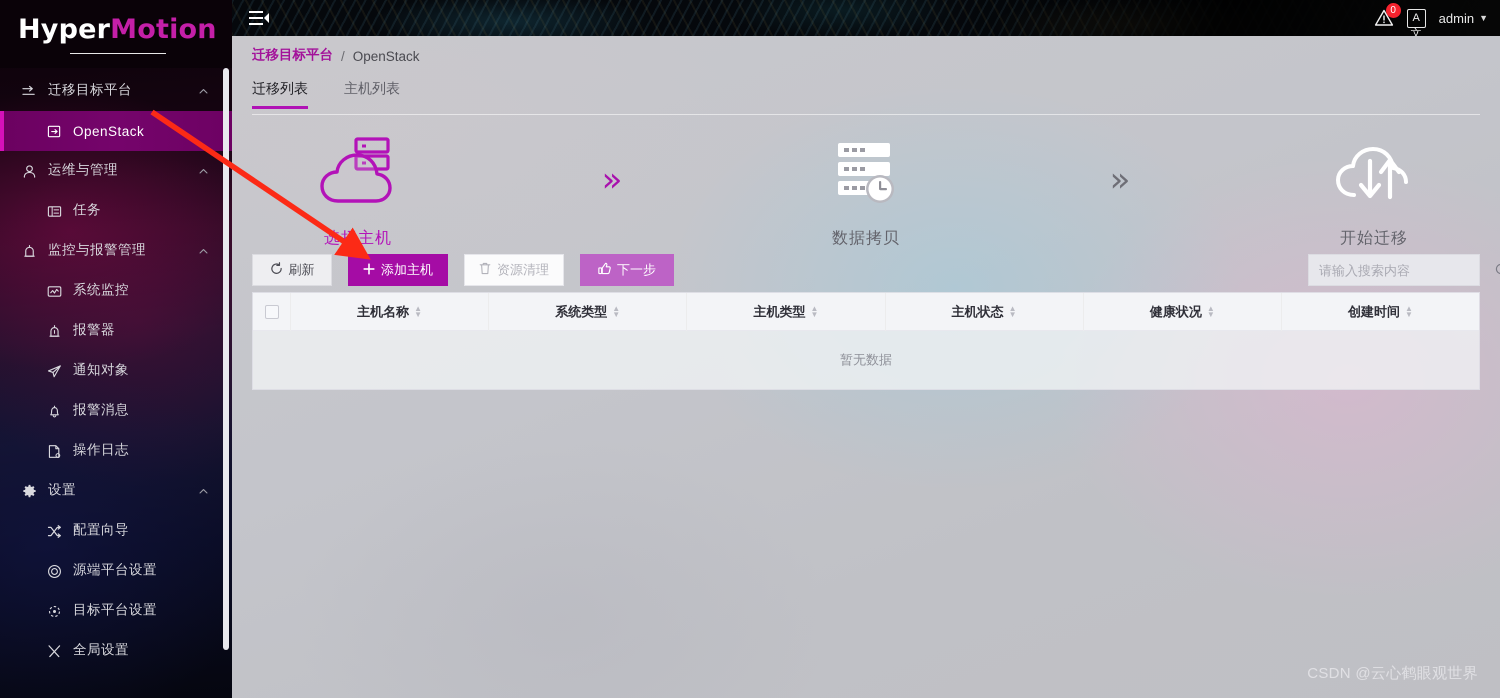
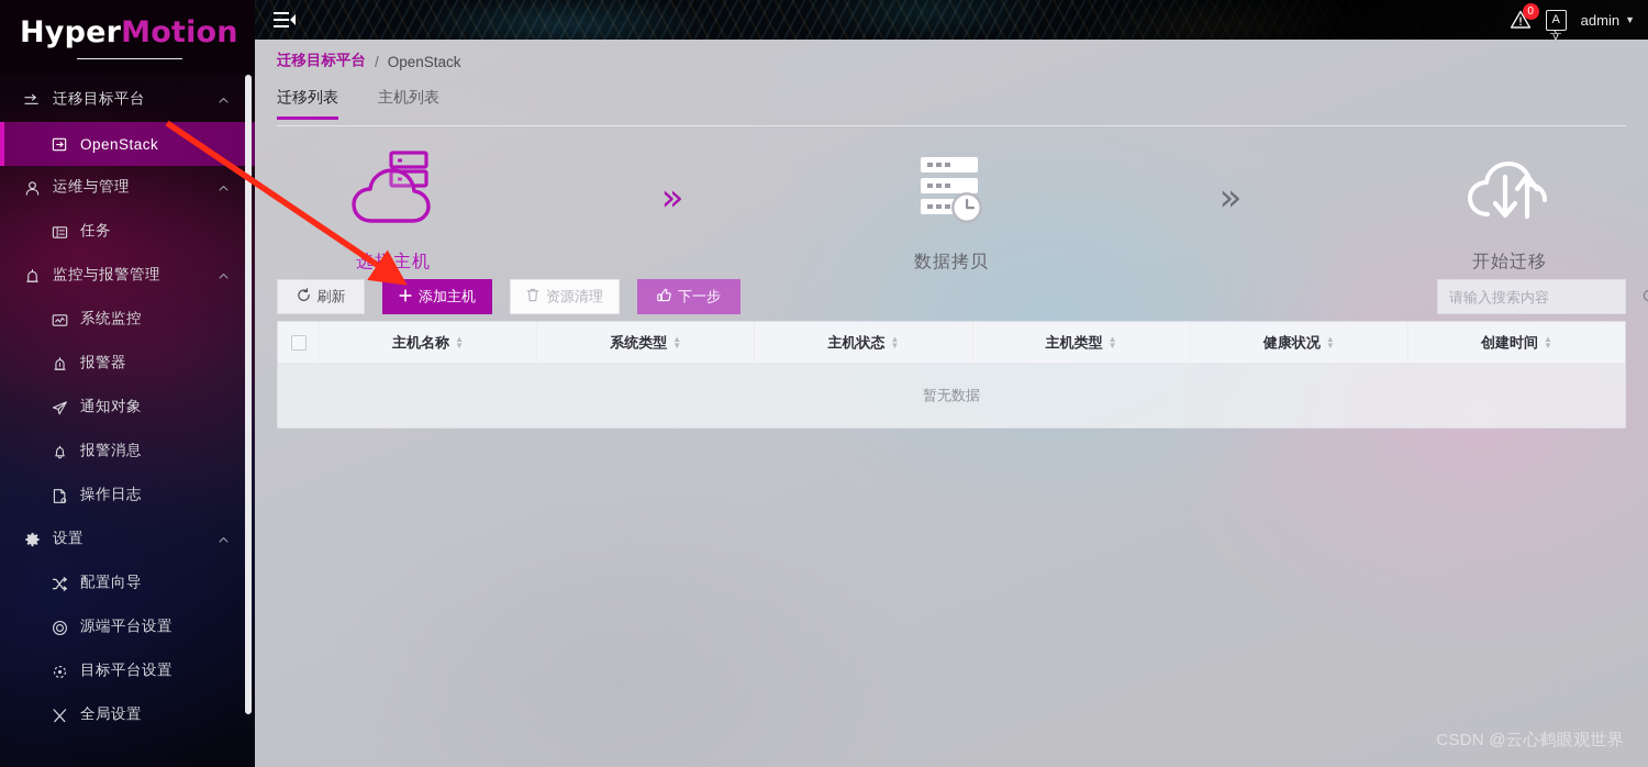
  HyperMotion
  迁移目标平台
  OpenStack
  运维与管理
  任务
  监控与报警管理
  系统监控
  报警器
  通知对象
  报警消息
  操作日志
  设置
  配置向导
  源端平台设置
  目标平台设置
  全局设置
  0
  A文
  admin
  ▼
  迁移目标平台
  /
  OpenStack
  迁移列表
  主机列表
  选择主机
  »
  数据拷贝
  »
  开始迁移
  刷新
  添加主机
  资源清理
  下一步
  请输入搜索内容
  主机名称
  ▲
  ▼
  系统类型
  ▲
  ▼
- 主机类型
+ 主机状态
  ▲
  ▼
- 主机状态
+ 主机类型
  ▲
  ▼
  健康状况
  ▲
  ▼
  创建时间
  ▲
  ▼
  暂无数据
  CSDN @云心鹤眼观世界
